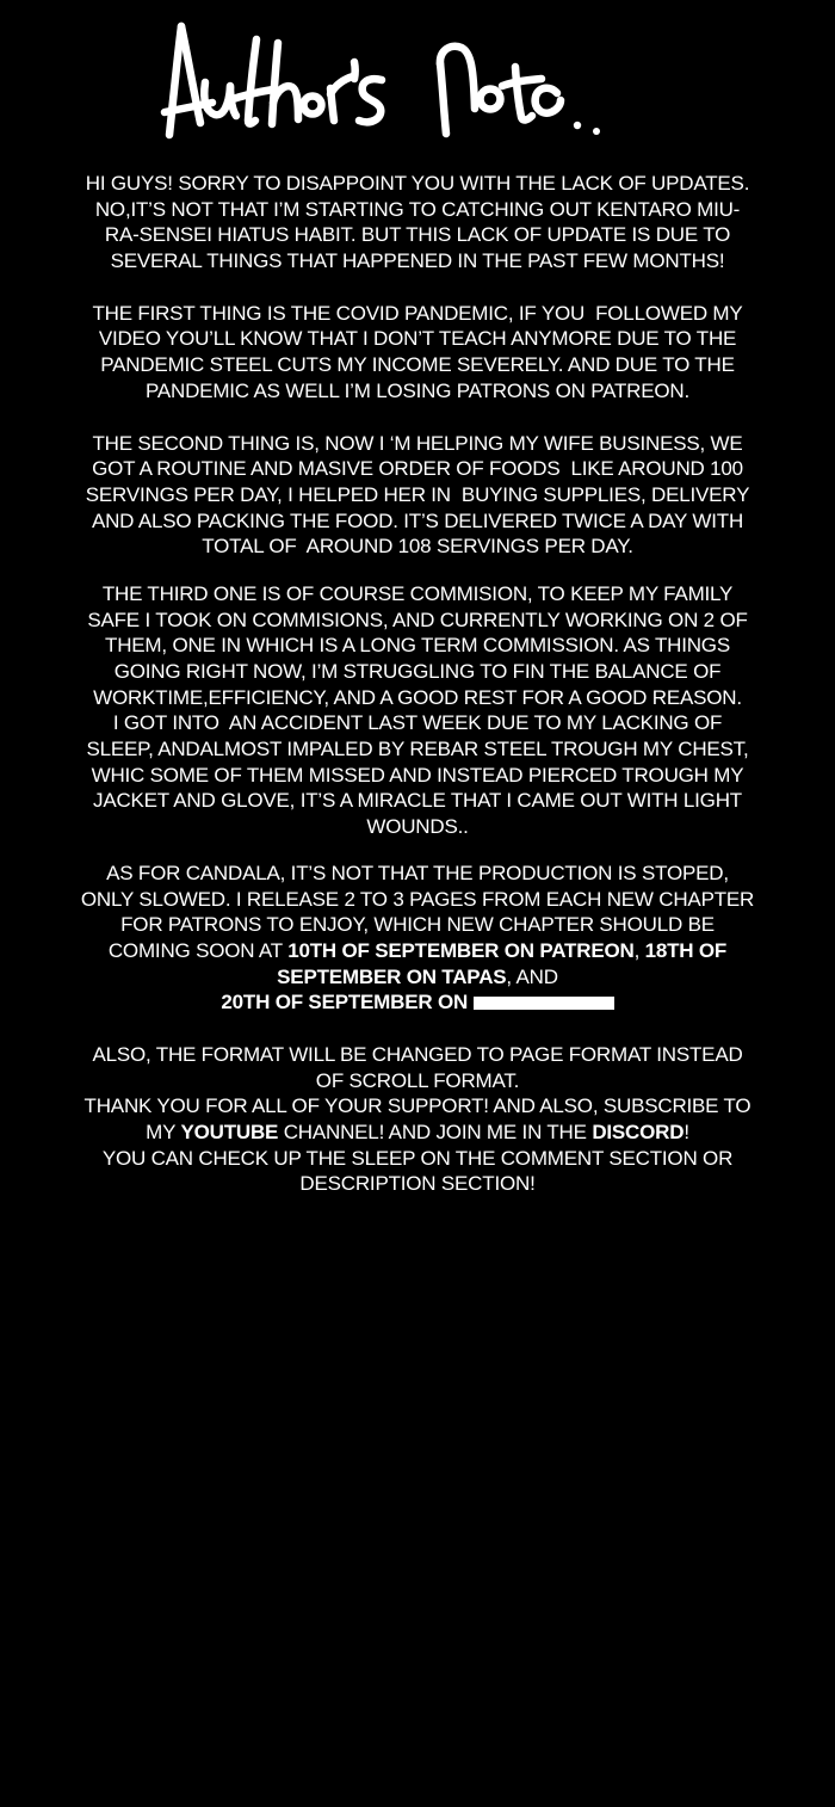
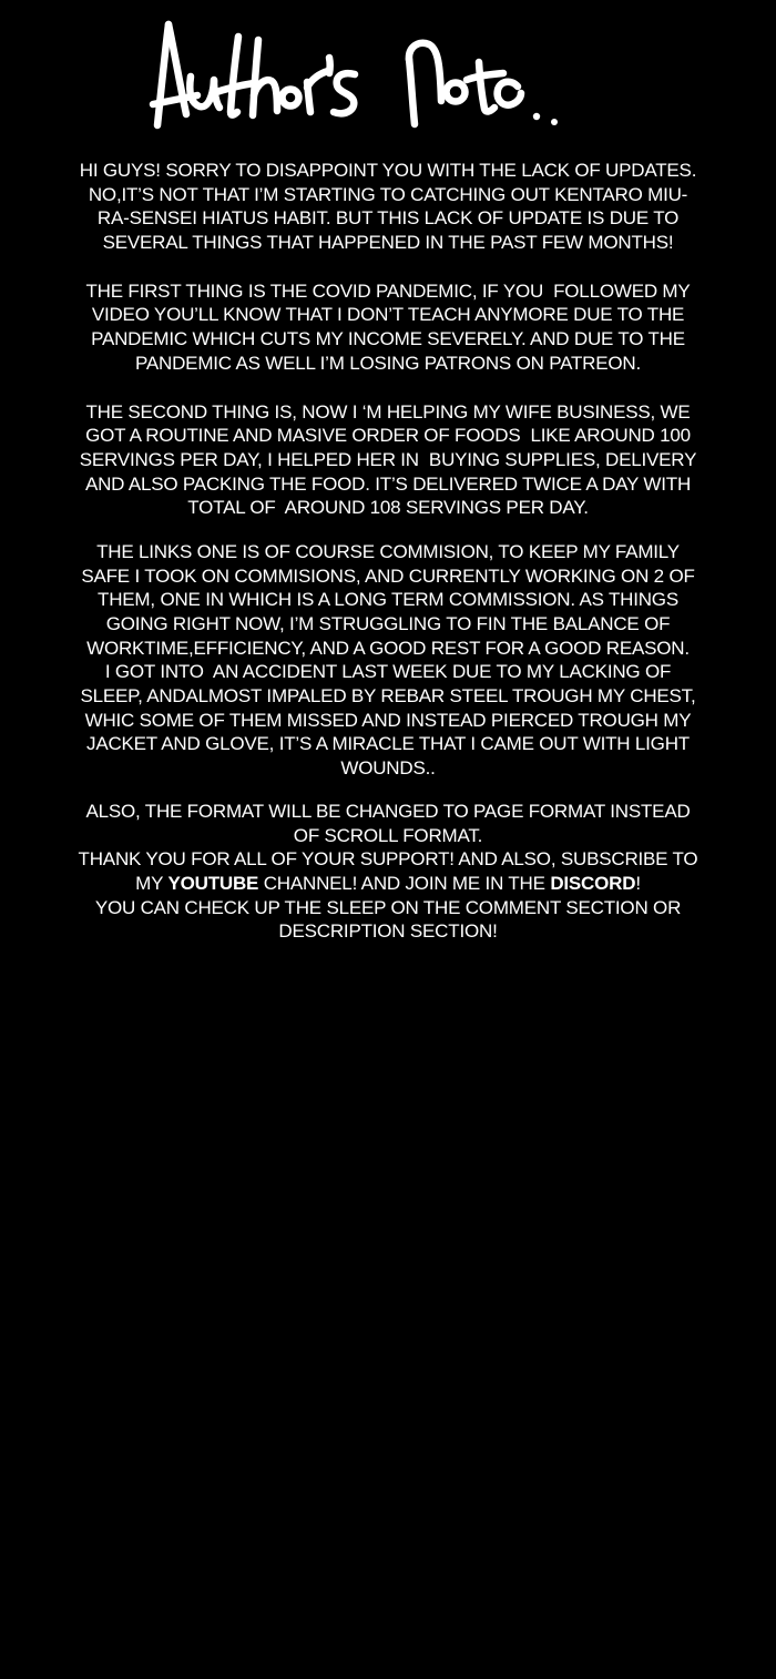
  HI GUYS! SORRY TO DISAPPOINT YOU WITH THE LACK OF UPDATES.
  NO,IT’S NOT THAT I’M STARTING TO CATCHING OUT KENTARO MIU-
  RA-SENSEI HIATUS HABIT. BUT THIS LACK OF UPDATE IS DUE TO
  SEVERAL THINGS THAT HAPPENED IN THE PAST FEW MONTHS!
  THE FIRST THING IS THE COVID PANDEMIC, IF YOU FOLLOWED MY
  VIDEO YOU’LL KNOW THAT I DON’T TEACH ANYMORE DUE TO THE
- PANDEMIC STEEL CUTS MY INCOME SEVERELY. AND DUE TO THE
+ PANDEMIC WHICH CUTS MY INCOME SEVERELY. AND DUE TO THE
  PANDEMIC AS WELL I’M LOSING PATRONS ON PATREON.
  THE SECOND THING IS, NOW I ‘M HELPING MY WIFE BUSINESS, WE
  GOT A ROUTINE AND MASIVE ORDER OF FOODS LIKE AROUND 100
  SERVINGS PER DAY, I HELPED HER IN BUYING SUPPLIES, DELIVERY
  AND ALSO PACKING THE FOOD. IT’S DELIVERED TWICE A DAY WITH
  TOTAL OF AROUND 108 SERVINGS PER DAY.
- THE THIRD ONE IS OF COURSE COMMISION, TO KEEP MY FAMILY
+ THE LINKS ONE IS OF COURSE COMMISION, TO KEEP MY FAMILY
  SAFE I TOOK ON COMMISIONS, AND CURRENTLY WORKING ON 2 OF
  THEM, ONE IN WHICH IS A LONG TERM COMMISSION. AS THINGS
  GOING RIGHT NOW, I’M STRUGGLING TO FIN THE BALANCE OF
  WORKTIME,EFFICIENCY, AND A GOOD REST FOR A GOOD REASON.
  I GOT INTO AN ACCIDENT LAST WEEK DUE TO MY LACKING OF
  SLEEP, ANDALMOST IMPALED BY REBAR STEEL TROUGH MY CHEST,
  WHIC SOME OF THEM MISSED AND INSTEAD PIERCED TROUGH MY
  JACKET AND GLOVE, IT’S A MIRACLE THAT I CAME OUT WITH LIGHT
  WOUNDS..
- AS FOR CANDALA, IT’S NOT THAT THE PRODUCTION IS STOPED,
- ONLY SLOWED. I RELEASE 2 TO 3 PAGES FROM EACH NEW CHAPTER
- FOR PATRONS TO ENJOY, WHICH NEW CHAPTER SHOULD BE
- COMING SOON AT 10TH OF SEPTEMBER ON PATREON, 18TH OF
- SEPTEMBER ON TAPAS, AND
- 20TH OF SEPTEMBER ON
  ALSO, THE FORMAT WILL BE CHANGED TO PAGE FORMAT INSTEAD
  OF SCROLL FORMAT.
  THANK YOU FOR ALL OF YOUR SUPPORT! AND ALSO, SUBSCRIBE TO
  MY YOUTUBE CHANNEL! AND JOIN ME IN THE DISCORD!
  YOU CAN CHECK UP THE SLEEP ON THE COMMENT SECTION OR
  DESCRIPTION SECTION!
